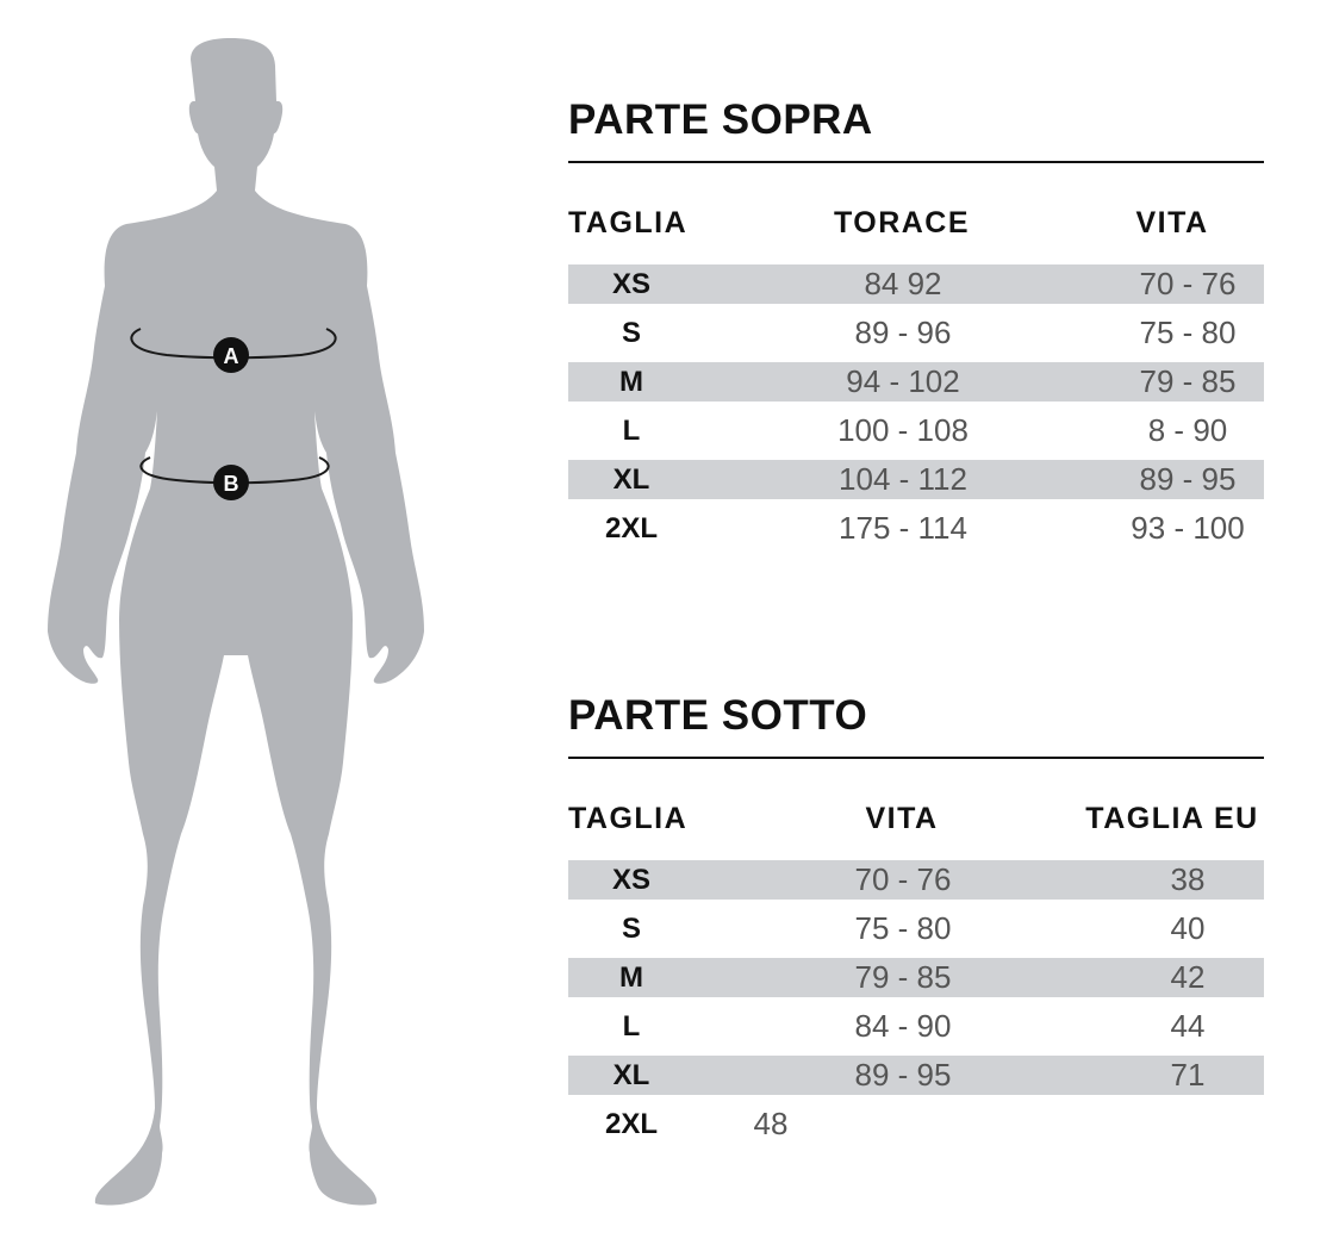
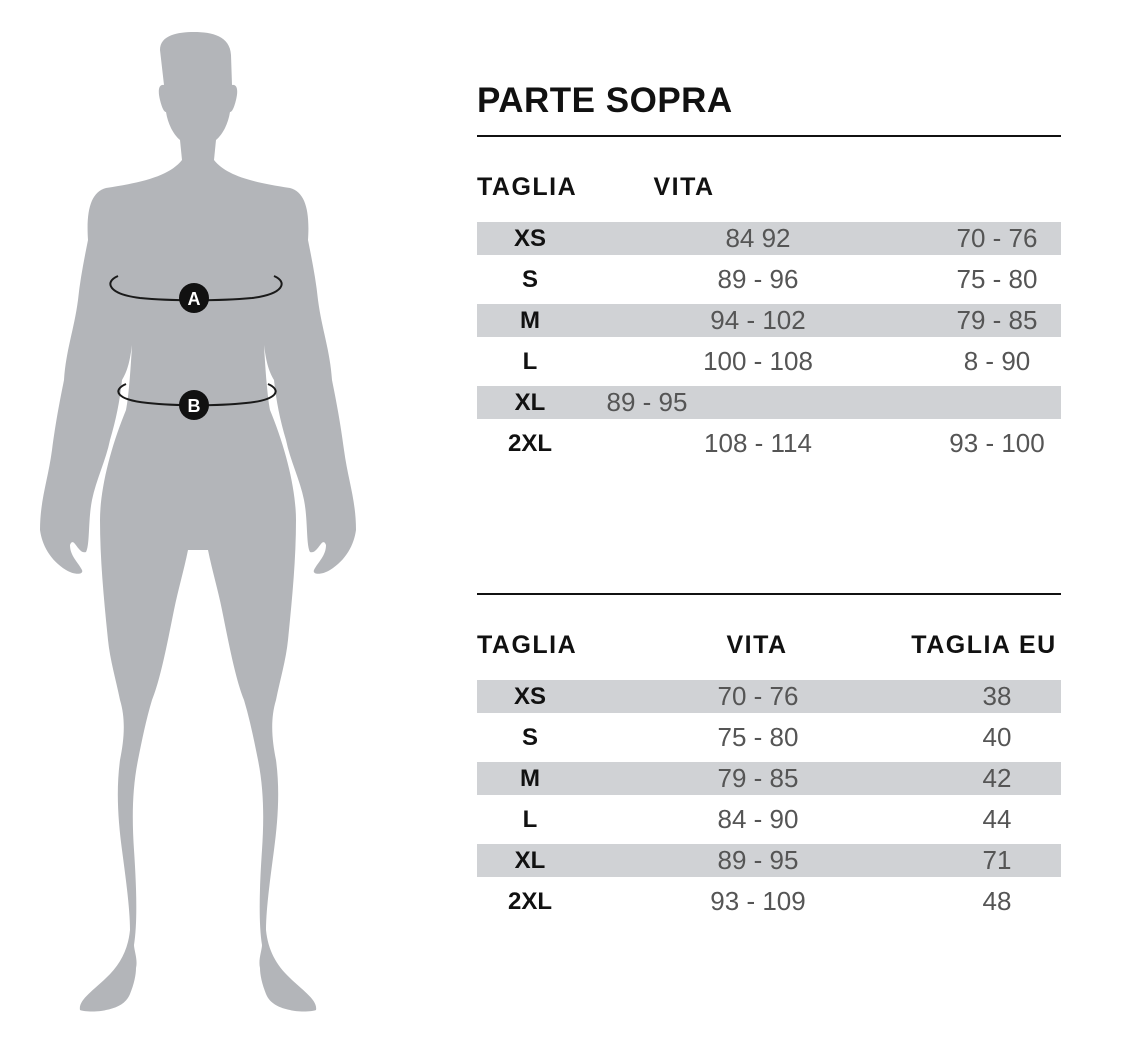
  A
  B
  PARTE SOPRA
  TAGLIA
- TORACE
  VITA
  XS
  84 92
  70 - 76
  S
  89 - 96
  75 - 80
  M
  94 - 102
  79 - 85
  L
  100 - 108
  8 - 90
  XL
- 104 - 112
  89 - 95
  2XL
- 175 - 114
+ 108 - 114
  93 - 100
- PARTE SOTTO
  TAGLIA
  VITA
  TAGLIA EU
  XS
  70 - 76
  38
  S
  75 - 80
  40
  M
  79 - 85
  42
  L
  84 - 90
  44
  XL
  89 - 95
  71
  2XL
+ 93 - 109
  48
